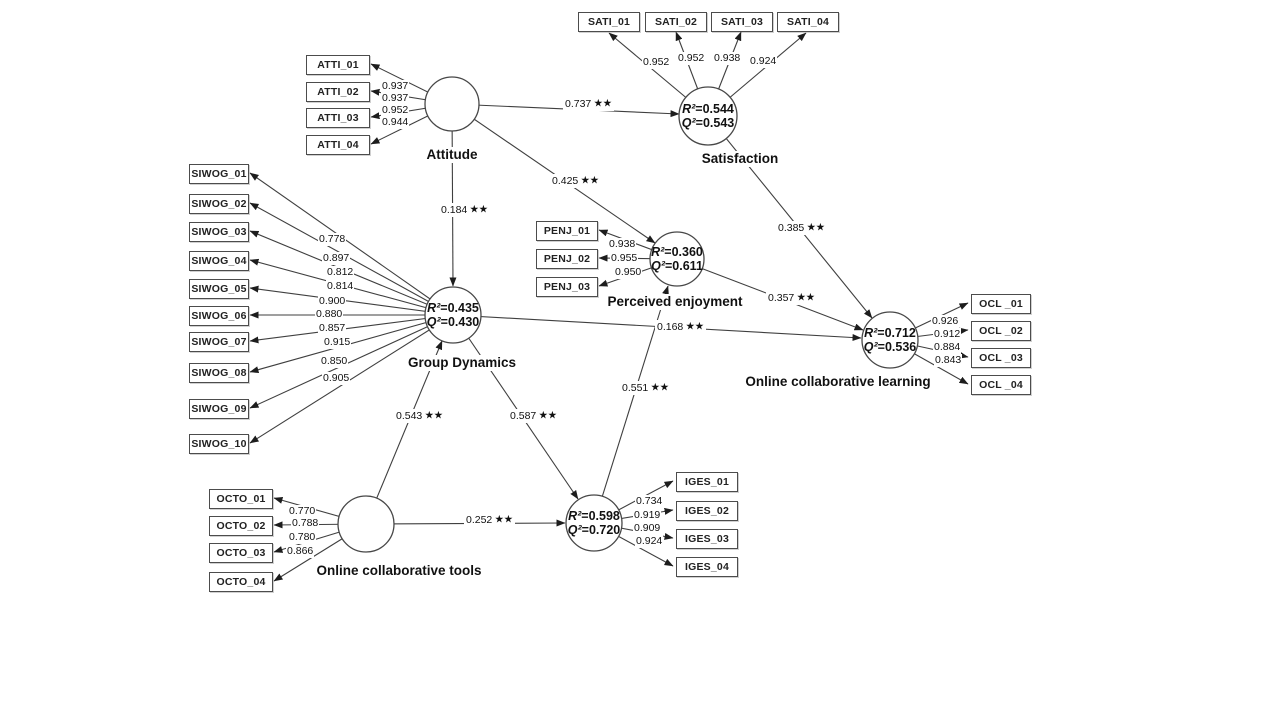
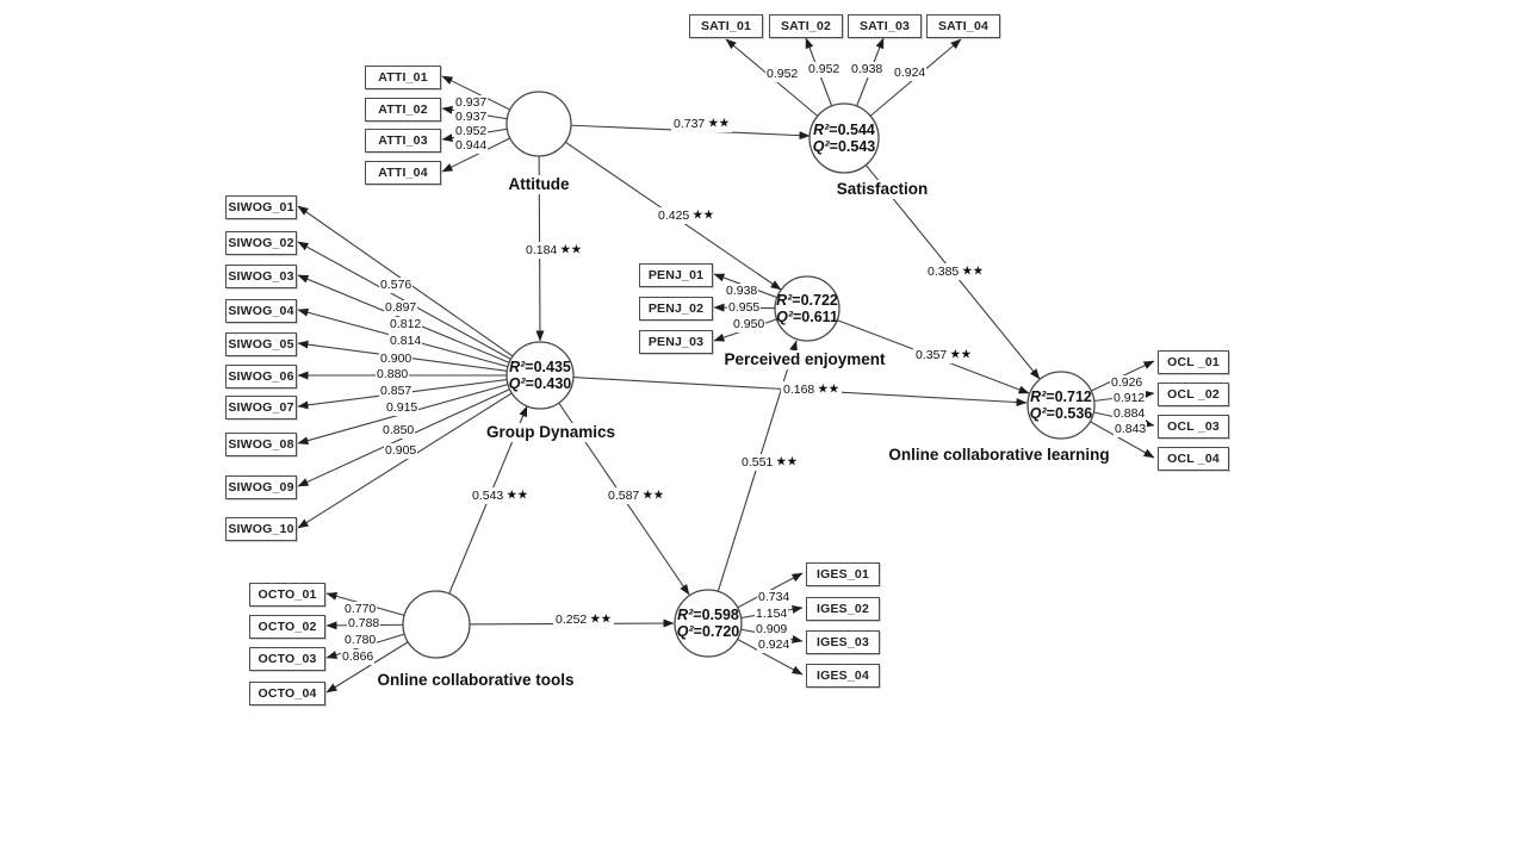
  R²=0.544
  Q²=0.543
  R²=0.435
  Q²=0.430
- R²=0.360
+ R²=0.722
  Q²=0.611
  R²=0.712
  Q²=0.536
  R²=0.598
  Q²=0.720
  ATTI_01
  ATTI_02
  ATTI_03
  ATTI_04
  SATI_01
  SATI_02
  SATI_03
  SATI_04
  SIWOG_01
  SIWOG_02
  SIWOG_03
  SIWOG_04
  SIWOG_05
  SIWOG_06
  SIWOG_07
  SIWOG_08
  SIWOG_09
  SIWOG_10
  PENJ_01
  PENJ_02
  PENJ_03
  OCL _01
  OCL _02
  OCL _03
  OCL _04
  OCTO_01
  OCTO_02
  OCTO_03
  OCTO_04
  IGES_01
  IGES_02
  IGES_03
  IGES_04
  0.937
  0.937
  0.952
  0.944
  0.952
  0.952
  0.938
  0.924
- 0.778
+ 0.576
  0.897
  0.812
  0.814
  0.900
  0.880
  0.857
  0.915
  0.850
  0.905
  0.938
  0.955
  0.950
  0.926
  0.912
  0.884
  0.843
  0.770
  0.788
  0.780
  0.866
  0.734
- 0.919
+ 1.154
  0.909
  0.924
  0.737 ★★
  0.425 ★★
  0.184 ★★
  0.385 ★★
  0.357 ★★
  0.168 ★★
  0.543 ★★
  0.587 ★★
  0.252 ★★
  0.551 ★★
  Attitude
  Satisfaction
  Group Dynamics
  Perceived enjoyment
  Online collaborative learning
  Online collaborative tools
